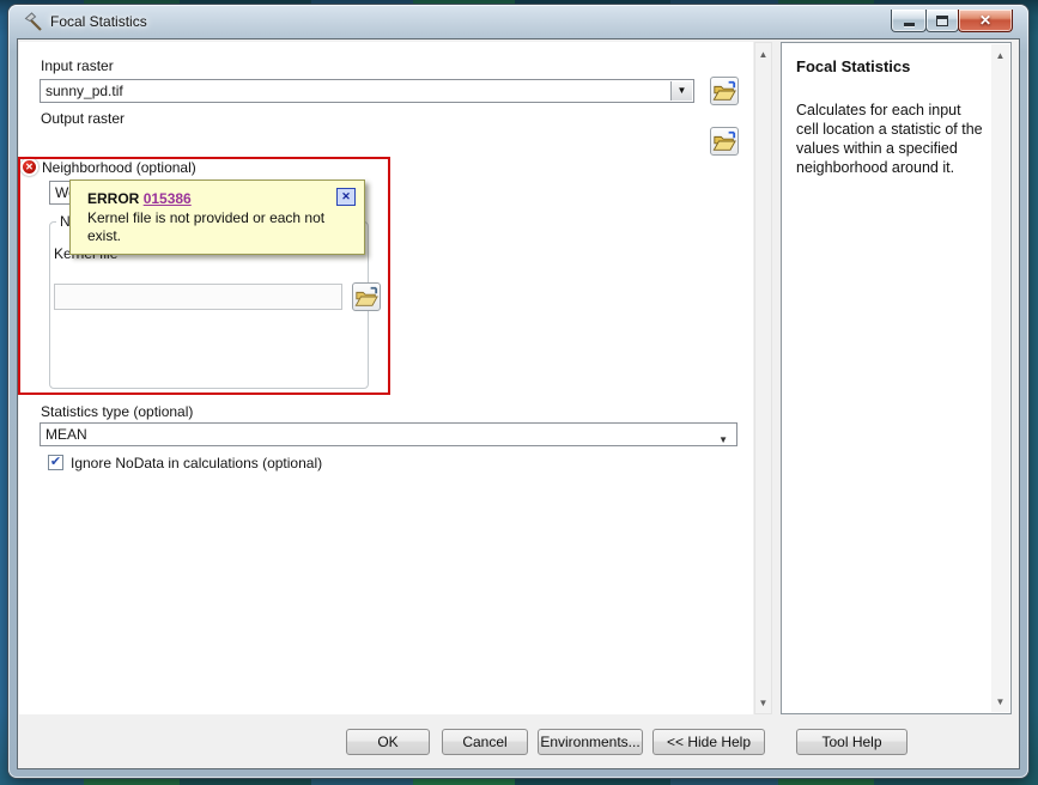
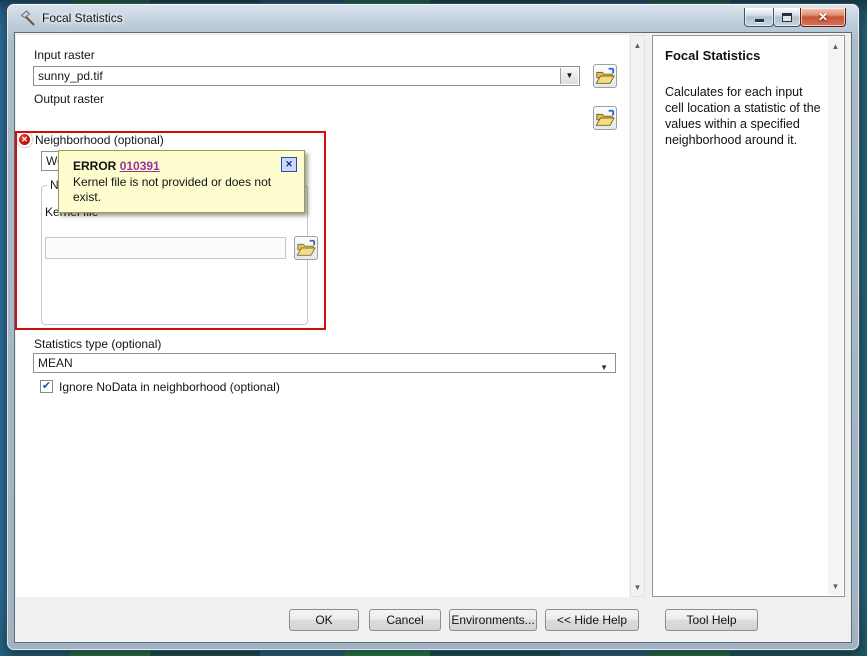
  Focal Statistics
  ✕
  Input raster
  sunny_pd.tif
  ▼
  Output raster
  ✕
  Neighborhood (optional)
- ERROR 015386
+ ERROR 010391
- Kernel file is not provided or each not exist.
+ Kernel file is not provided or does not exist.
  ✕
  Statistics type (optional)
  MEAN
  ▼
  ✔
- Ignore NoData in calculations (optional)
+ Ignore NoData in neighborhood (optional)
  ▲
  ▼
  Focal Statistics
  Calculates for each input cell location a statistic of the values within a specified neighborhood around it.
  ▲
  ▼
  OK
  Cancel
  Environments...
  << Hide Help
  Tool Help
